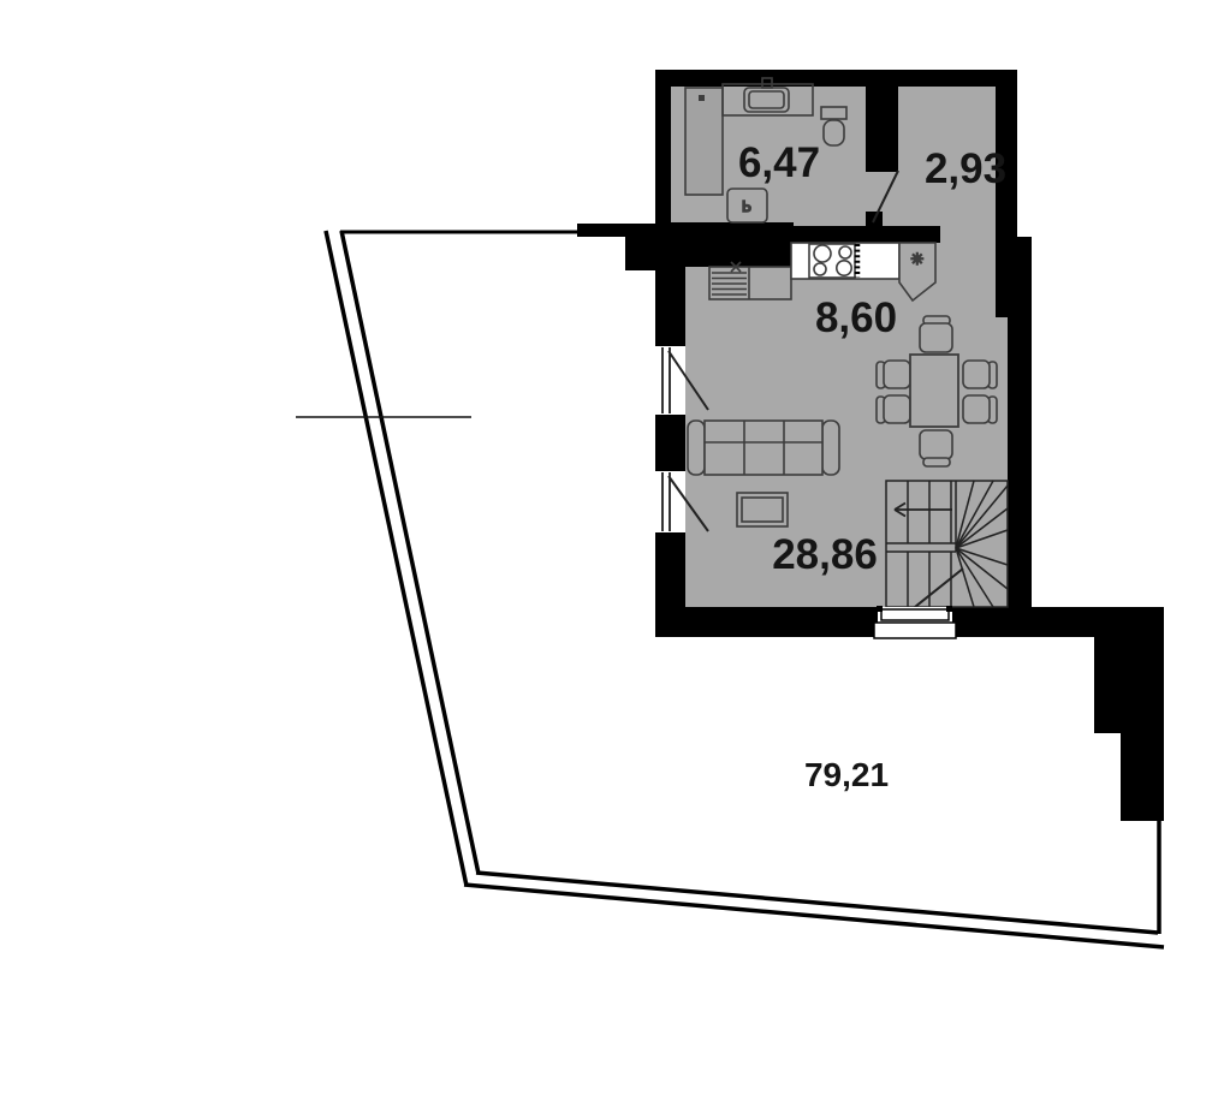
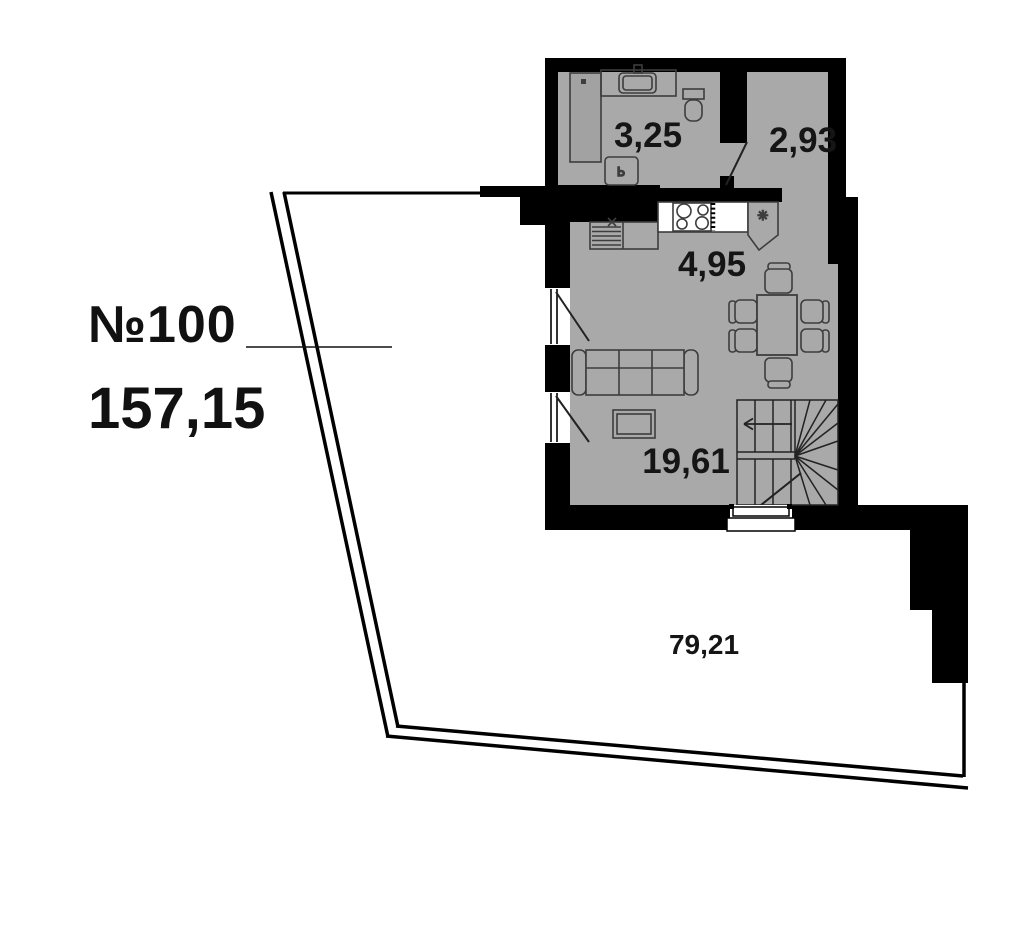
  Ь
  ✳
+ №100
+ 157,15
- 6,47
+ 3,25
  2,93
- 8,60
+ 4,95
- 28,86
+ 19,61
  79,21
